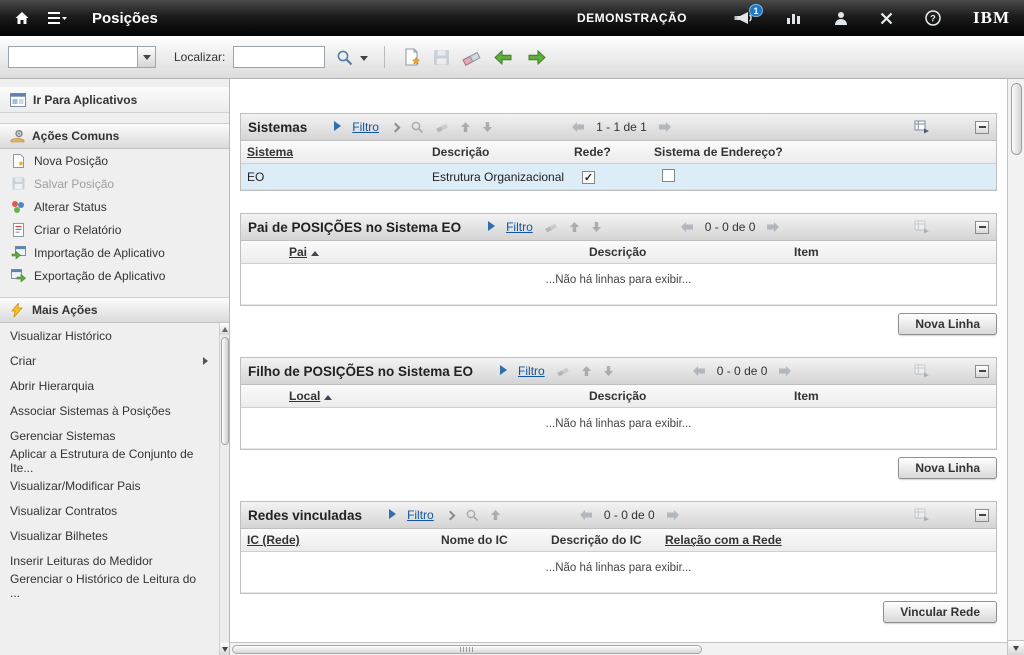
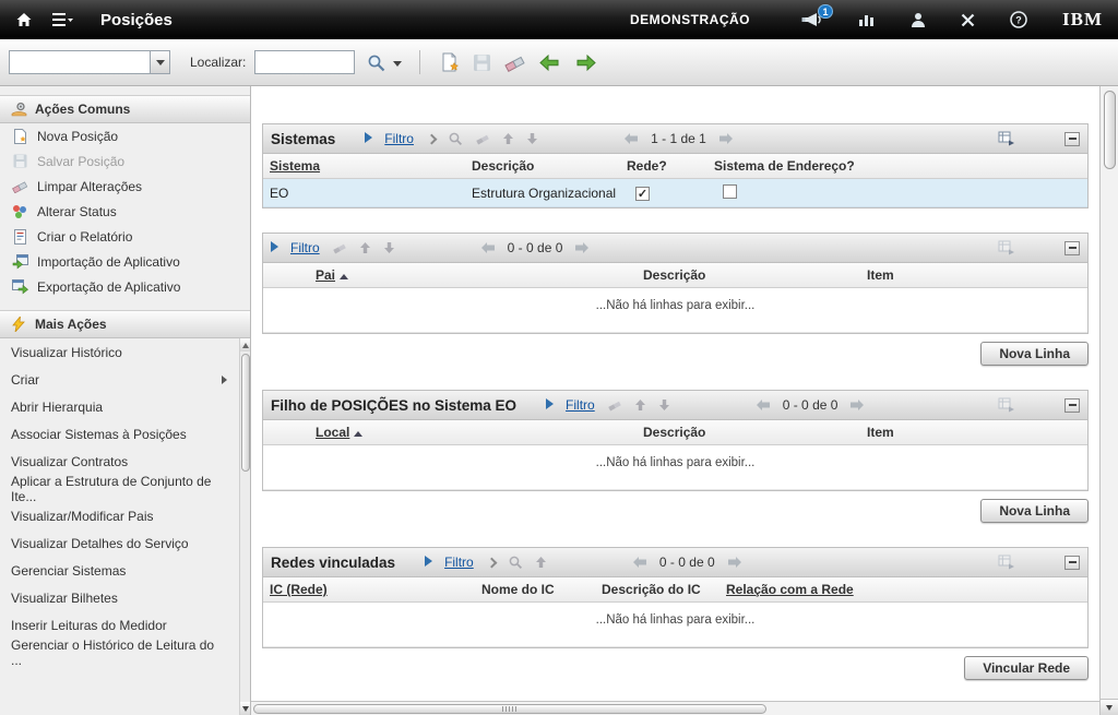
  Posições
  DEMONSTRAÇÃO
  1
  ?
  IBM
  Localizar:
- Ir Para Aplicativos
  Ações Comuns
  Nova Posição
  Salvar Posição
+ Limpar Alterações
  Alterar Status
  Criar o Relatório
  Importação de Aplicativo
  Exportação de Aplicativo
  Mais Ações
  Visualizar Histórico
  Criar
  Abrir Hierarquia
  Associar Sistemas à Posições
- Gerenciar Sistemas
+ Visualizar Contratos
  Aplicar a Estrutura de Conjunto de Ite...
  Visualizar/Modificar Pais
+ Visualizar Detalhes do Serviço
- Visualizar Contratos
+ Gerenciar Sistemas
  Visualizar Bilhetes
  Inserir Leituras do Medidor
  Gerenciar o Histórico de Leitura do ...
  Sistemas
  Filtro
  1 - 1 de 1
  Sistema
  Descrição
  Rede?
  Sistema de Endereço?
  EO
  Estrutura Organizacional
  ✓
- Pai de POSIÇÕES no Sistema EO
  Filtro
  0 - 0 de 0
  Pai
  Descrição
  Item
  ...Não há linhas para exibir...
  Nova Linha
  Filho de POSIÇÕES no Sistema EO
  Filtro
  0 - 0 de 0
  Local
  Descrição
  Item
  ...Não há linhas para exibir...
  Nova Linha
  Redes vinculadas
  Filtro
  0 - 0 de 0
  IC (Rede)
  Nome do IC
  Descrição do IC
  Relação com a Rede
  ...Não há linhas para exibir...
  Vincular Rede
